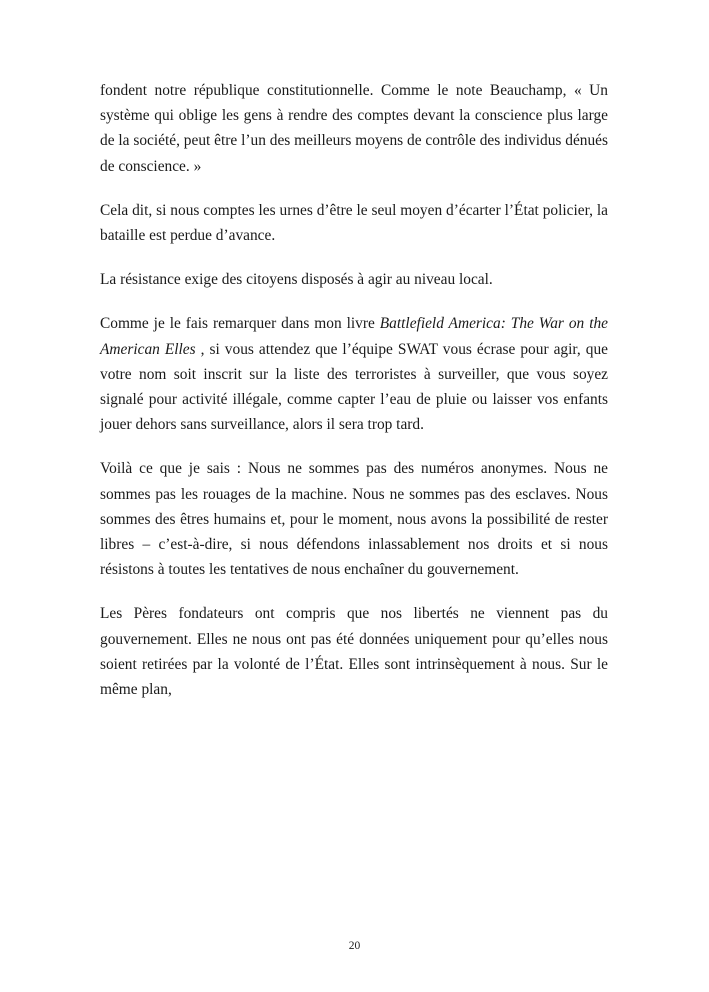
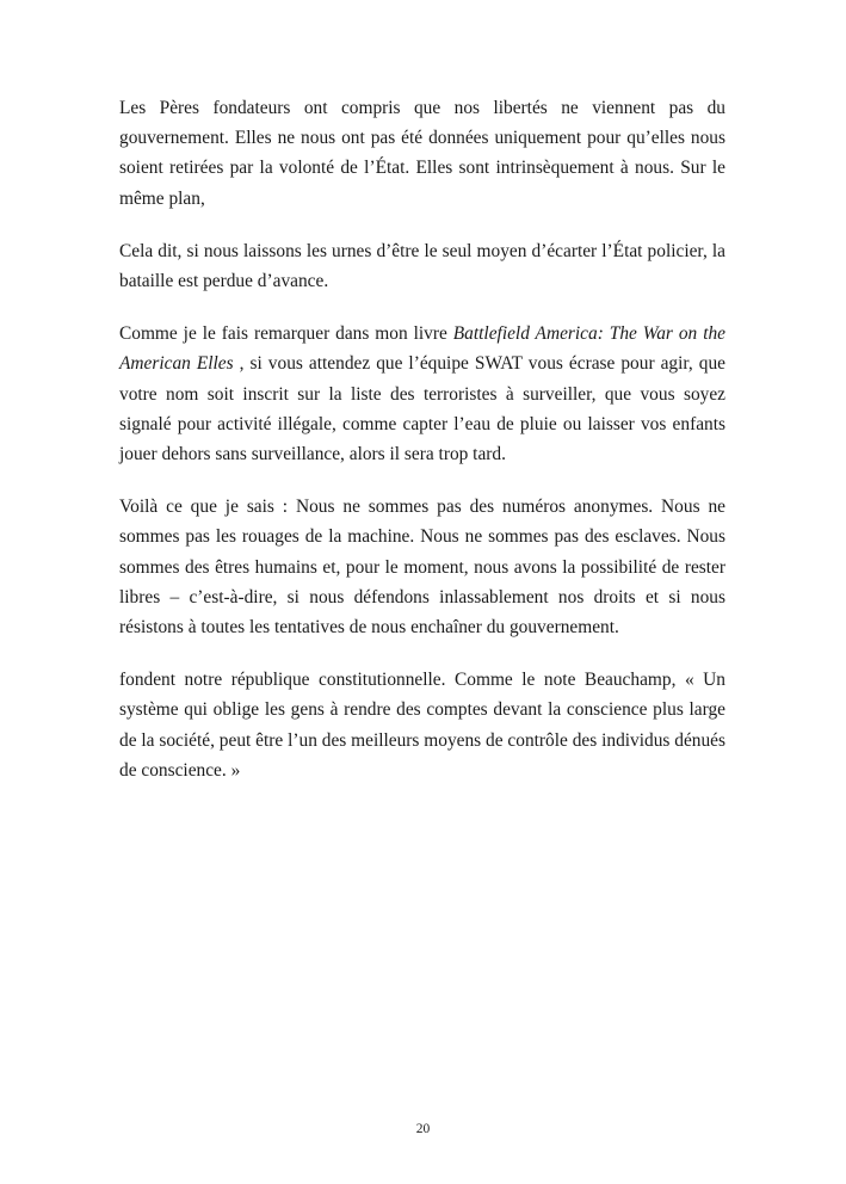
- fondent notre république constitutionnelle. Comme le note Beauchamp, « Un système qui oblige les gens à rendre des comptes devant la conscience plus large de la société, peut être l’un des meilleurs moyens de contrôle des individus dénués de conscience. »
+ Les Pères fondateurs ont compris que nos libertés ne viennent pas du gouvernement. Elles ne nous ont pas été données uniquement pour qu’elles nous soient retirées par la volonté de l’État. Elles sont intrinsèquement à nous. Sur le même plan,
- Cela dit, si nous comptes les urnes d’être le seul moyen d’écarter l’État policier, la bataille est perdue d’avance.
+ Cela dit, si nous laissons les urnes d’être le seul moyen d’écarter l’État policier, la bataille est perdue d’avance.
- La résistance exige des citoyens disposés à agir au niveau local.
  Comme je le fais remarquer dans mon livre Battlefield America: The War on the American Elles , si vous attendez que l’équipe SWAT vous écrase pour agir, que votre nom soit inscrit sur la liste des terroristes à surveiller, que vous soyez signalé pour activité illégale, comme capter l’eau de pluie ou laisser vos enfants jouer dehors sans surveillance, alors il sera trop tard.
  Voilà ce que je sais : Nous ne sommes pas des numéros anonymes. Nous ne sommes pas les rouages de la machine. Nous ne sommes pas des esclaves. Nous sommes des êtres humains et, pour le moment, nous avons la possibilité de rester libres – c’est-à-dire, si nous défendons inlassablement nos droits et si nous résistons à toutes les tentatives de nous enchaîner du gouvernement.
- Les Pères fondateurs ont compris que nos libertés ne viennent pas du gouvernement. Elles ne nous ont pas été données uniquement pour qu’elles nous soient retirées par la volonté de l’État. Elles sont intrinsèquement à nous. Sur le même plan,
+ fondent notre république constitutionnelle. Comme le note Beauchamp, « Un système qui oblige les gens à rendre des comptes devant la conscience plus large de la société, peut être l’un des meilleurs moyens de contrôle des individus dénués de conscience. »
  20
